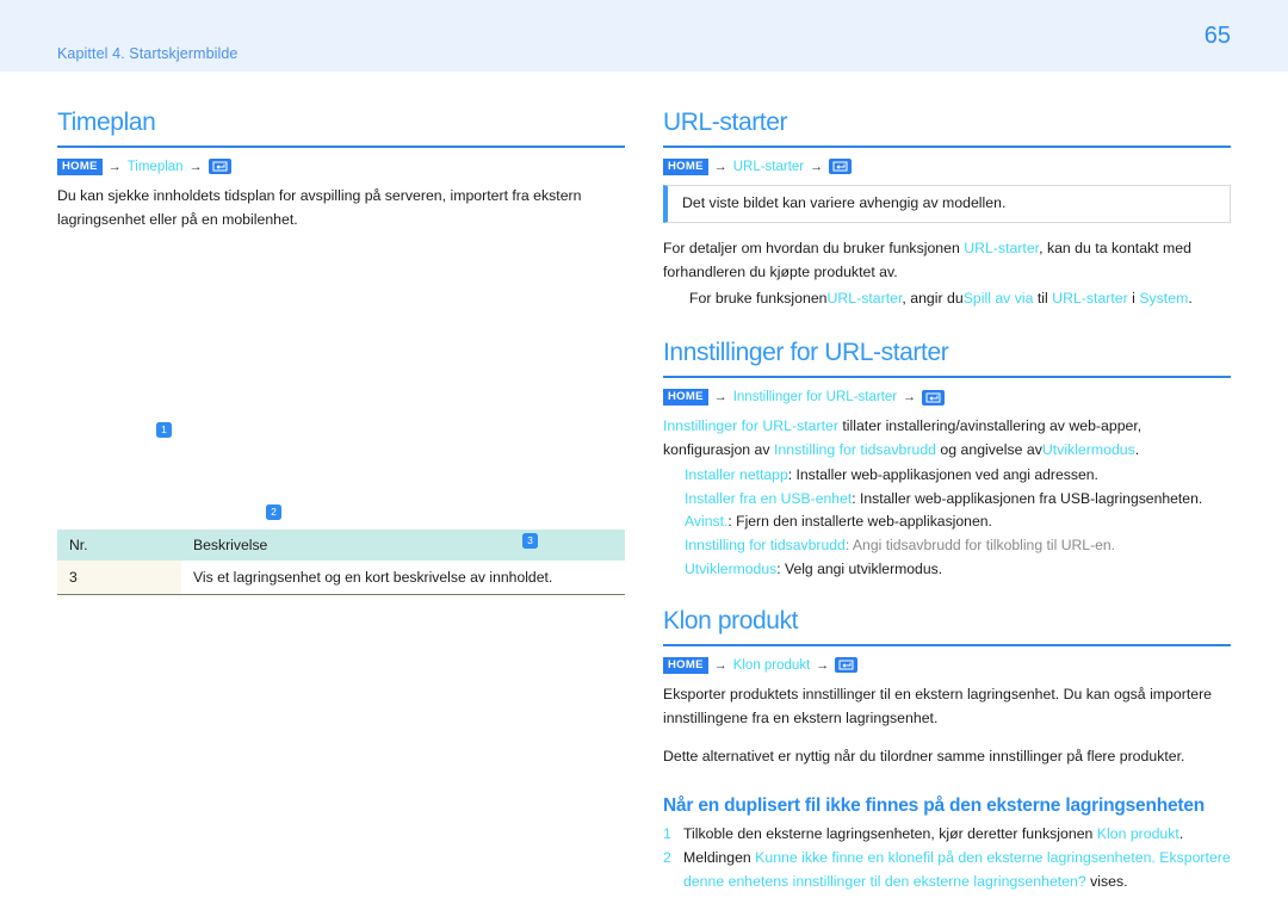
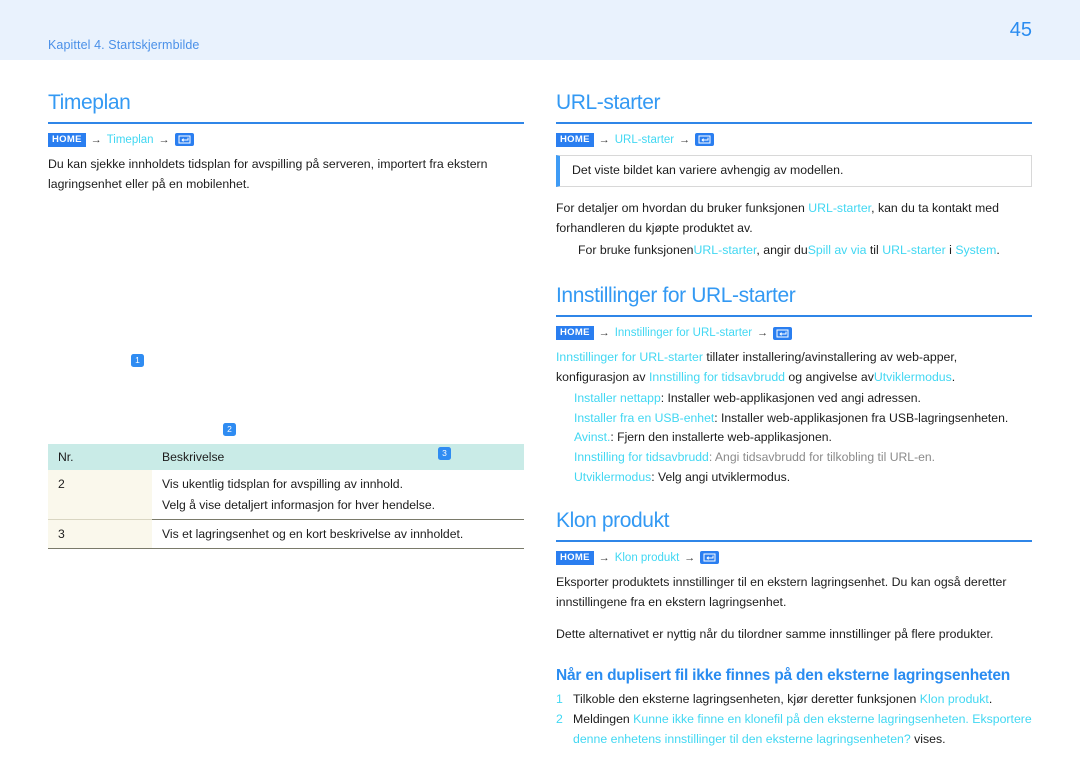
  Kapittel 4. Startskjermbilde
- 65
+ 45
  Timeplan
  HOME
  →
  Timeplan
  →
  Du kan sjekke innholdets tidsplan for avspilling på serveren, importert fra ekstern lagringsenhet eller på en mobilenhet.
  1
  2
  3
  Nr.	Beskrivelse
+ 2	Vis ukentlig tidsplan for avspilling av innhold. Velg å vise detaljert informasjon for hver hendelse.
  3	Vis et lagringsenhet og en kort beskrivelse av innholdet.
  URL-starter
  HOME
  →
  URL-starter
  →
  Det viste bildet kan variere avhengig av modellen.
  For detaljer om hvordan du bruker funksjonen URL-starter, kan du ta kontakt med forhandleren du kjøpte produktet av.
  For bruke funksjonenURL-starter, angir duSpill av via til URL-starter i System.
  Innstillinger for URL-starter
  HOME
  →
  Innstillinger for URL-starter
  →
  Innstillinger for URL-starter tillater installering/avinstallering av web-apper, konfigurasjon av Innstilling for tidsavbrudd og angivelse avUtviklermodus.
  Installer nettapp: Installer web-applikasjonen ved angi adressen.
  Installer fra en USB-enhet: Installer web-applikasjonen fra USB-lagringsenheten.
  Avinst.: Fjern den installerte web-applikasjonen.
  Innstilling for tidsavbrudd: Angi tidsavbrudd for tilkobling til URL-en.
  Utviklermodus: Velg angi utviklermodus.
  Klon produkt
  HOME
  →
  Klon produkt
  →
- Eksporter produktets innstillinger til en ekstern lagringsenhet. Du kan også importere innstillingene fra en ekstern lagringsenhet.
+ Eksporter produktets innstillinger til en ekstern lagringsenhet. Du kan også deretter innstillingene fra en ekstern lagringsenhet.
  Dette alternativet er nyttig når du tilordner samme innstillinger på flere produkter.
  Når en duplisert fil ikke finnes på den eksterne lagringsenheten
  1
  Tilkoble den eksterne lagringsenheten, kjør deretter funksjonen Klon produkt.
  2
  Meldingen Kunne ikke finne en klonefil på den eksterne lagringsenheten. Eksportere denne enhetens innstillinger til den eksterne lagringsenheten? vises.
